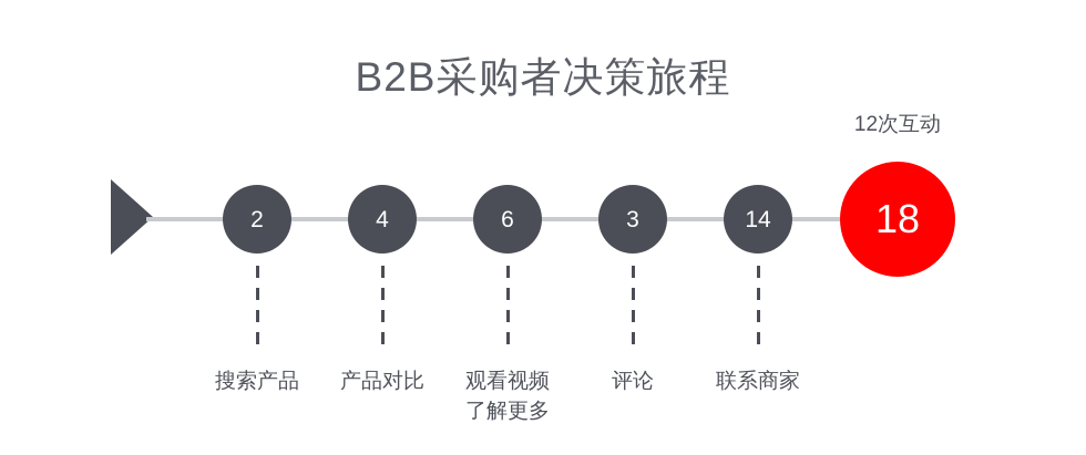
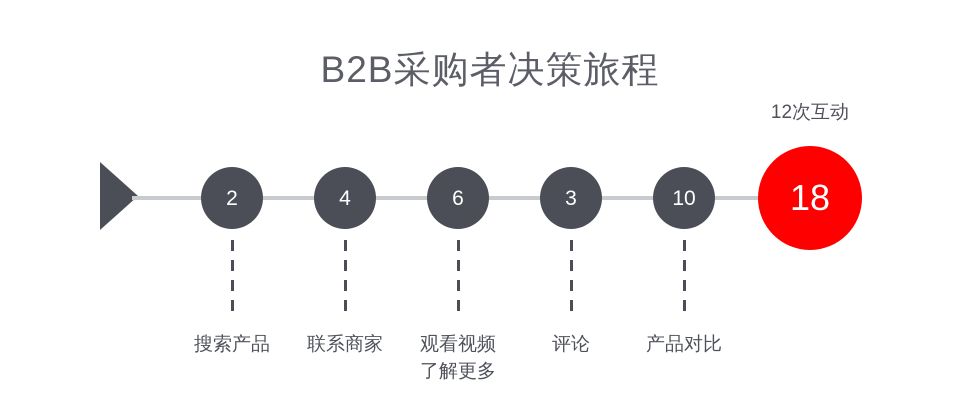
  B2B采购者决策旅程
  2
  搜索产品
  4
- 产品对比
+ 联系商家
  6
  观看视频
  了解更多
  3
  评论
- 14
+ 10
- 联系商家
+ 产品对比
  12次互动
  18
